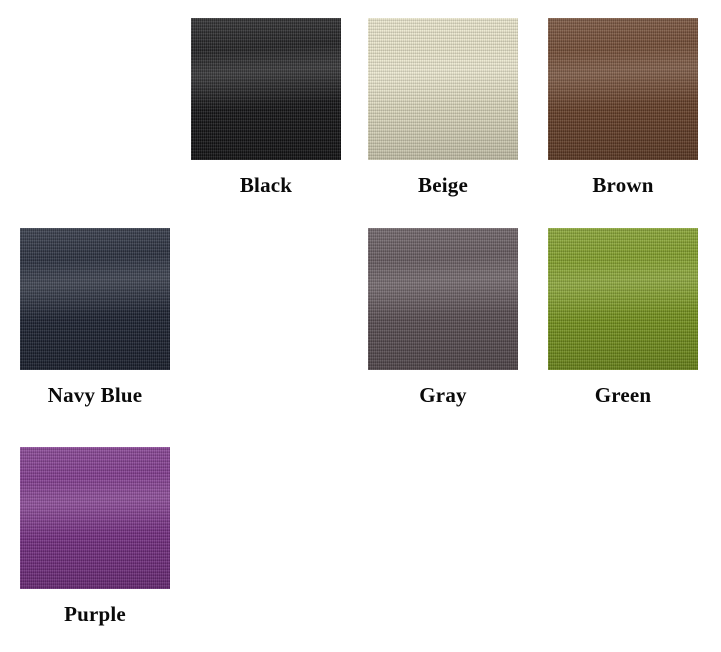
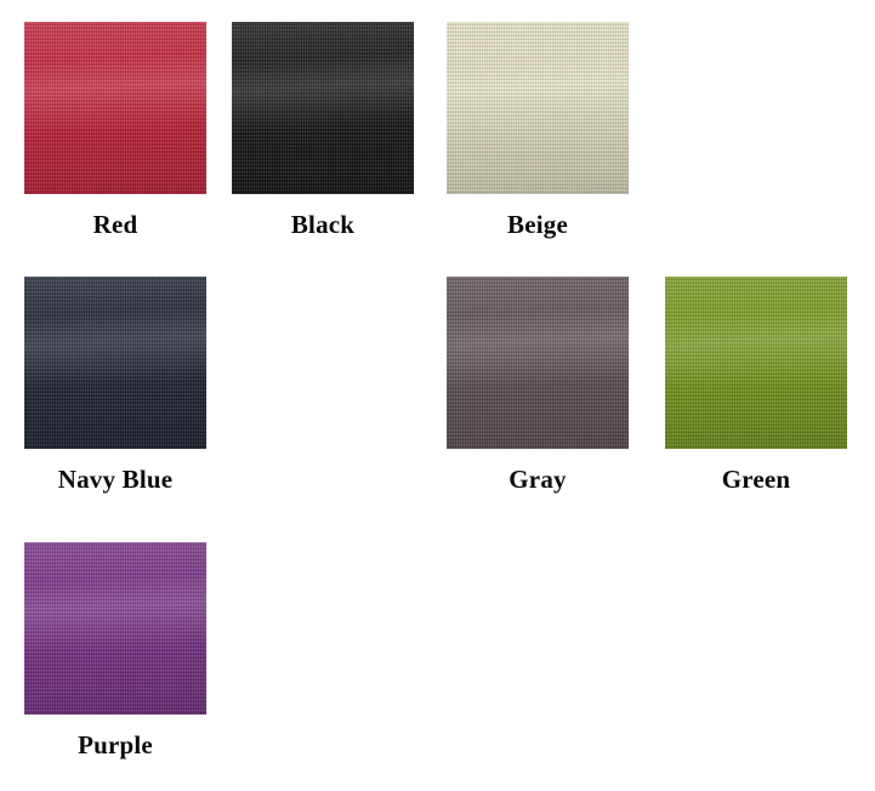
+ Red
  Black
  Beige
- Brown
  Navy Blue
  Gray
  Green
  Purple
